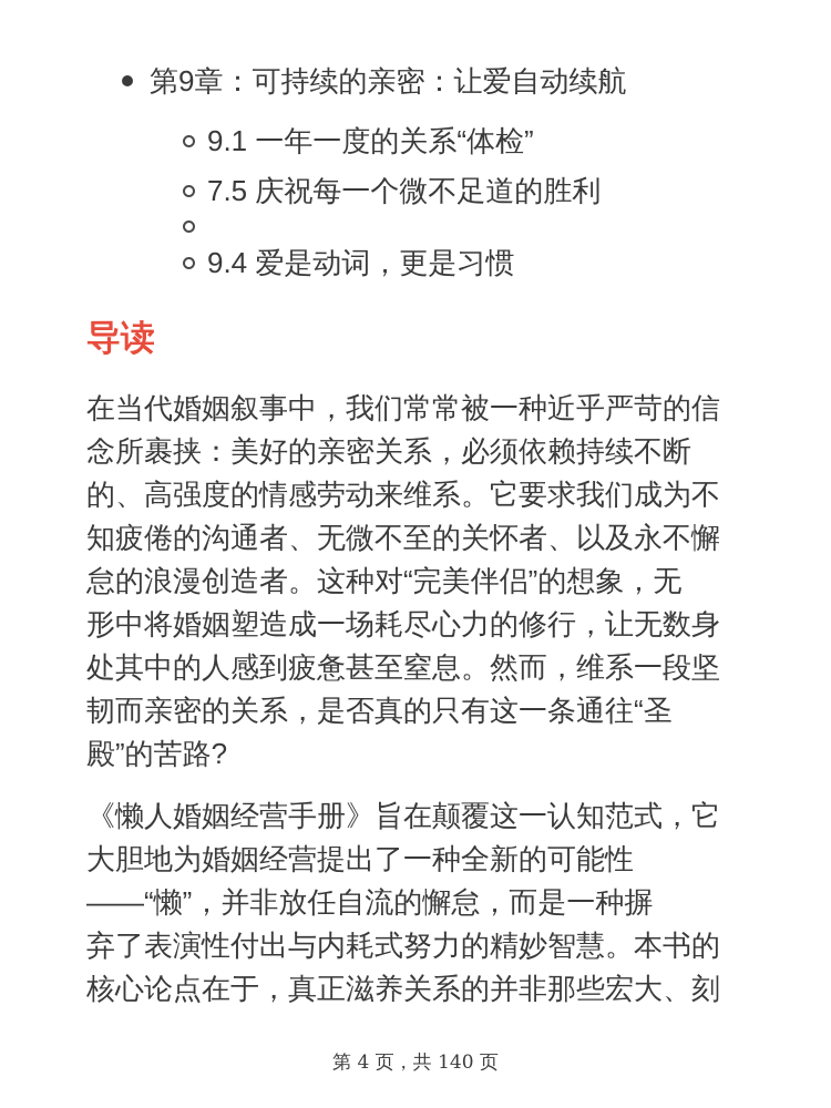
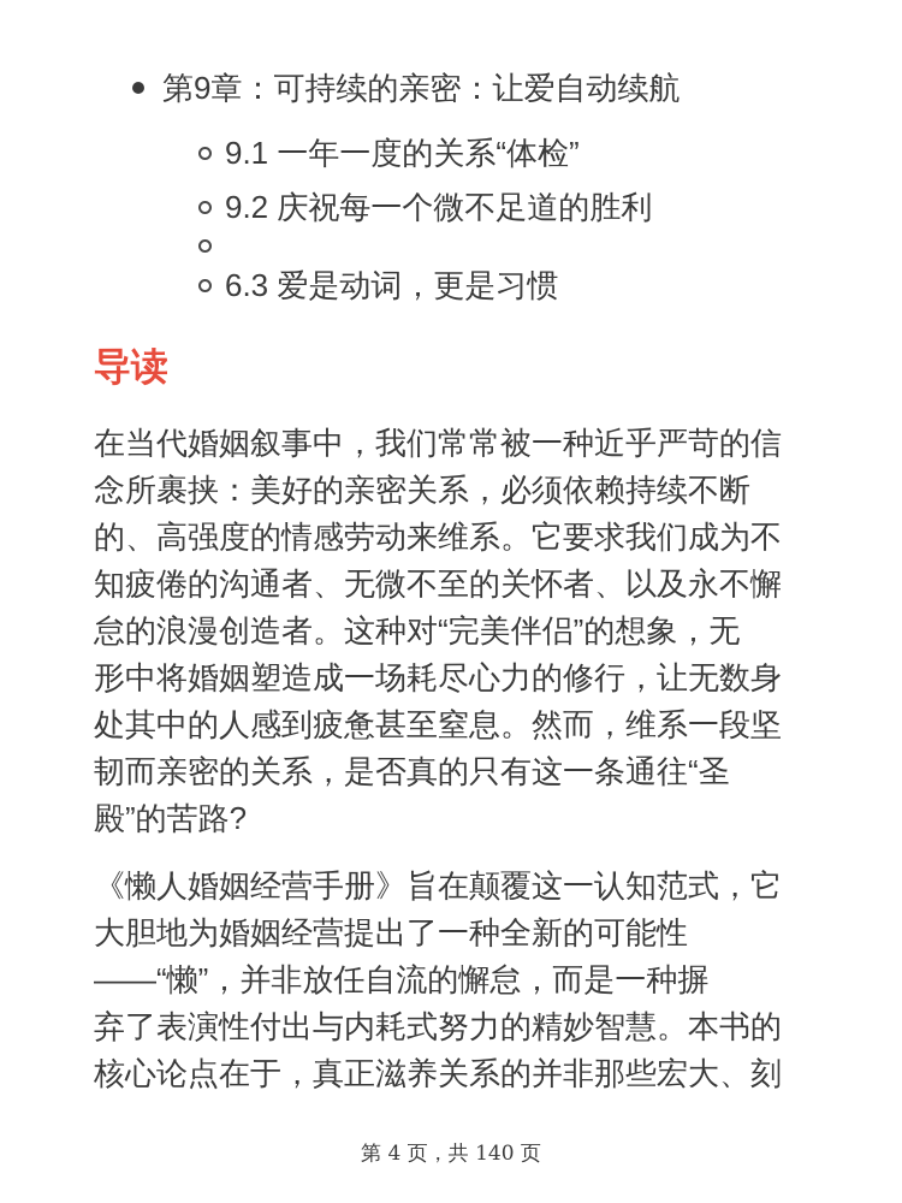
  第9章：可持续的亲密：让爱自动续航
  9.1 一年一度的关系“体检”
- 7.5 庆祝每一个微不足道的胜利
+ 9.2 庆祝每一个微不足道的胜利
- 9.4 爱是动词，更是习惯
+ 6.3 爱是动词，更是习惯
  导读
  在当代婚姻叙事中，我们常常被一种近乎严苛的信
  念所裹挟：美好的亲密关系，必须依赖持续不断
  的、高强度的情感劳动来维系。它要求我们成为不
  知疲倦的沟通者、无微不至的关怀者、以及永不懈
  怠的浪漫创造者。这种对“完美伴侣”的想象，无
  形中将婚姻塑造成一场耗尽心力的修行，让无数身
  处其中的人感到疲惫甚至窒息。然而，维系一段坚
  韧而亲密的关系，是否真的只有这一条通往“圣
  殿”的苦路?
  《懒人婚姻经营手册》旨在颠覆这一认知范式，它
  大胆地为婚姻经营提出了一种全新的可能性
  ——“懒”，并非放任自流的懈怠，而是一种摒
  弃了表演性付出与内耗式努力的精妙智慧。本书的
  核心论点在于，真正滋养关系的并非那些宏大、刻
  第 4 页，共 140 页
